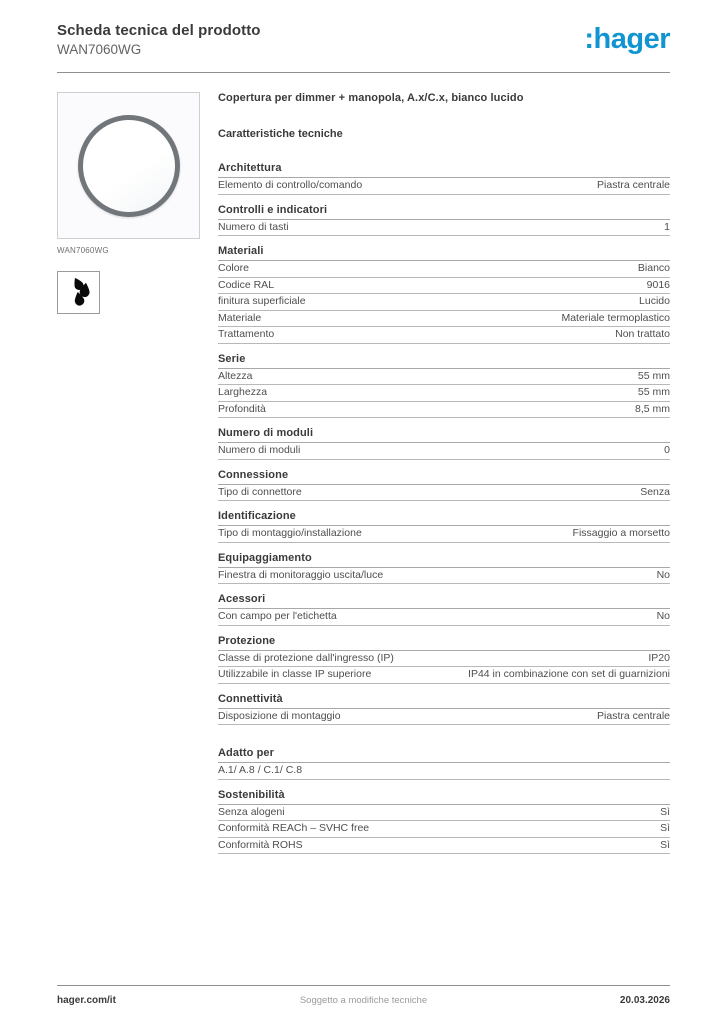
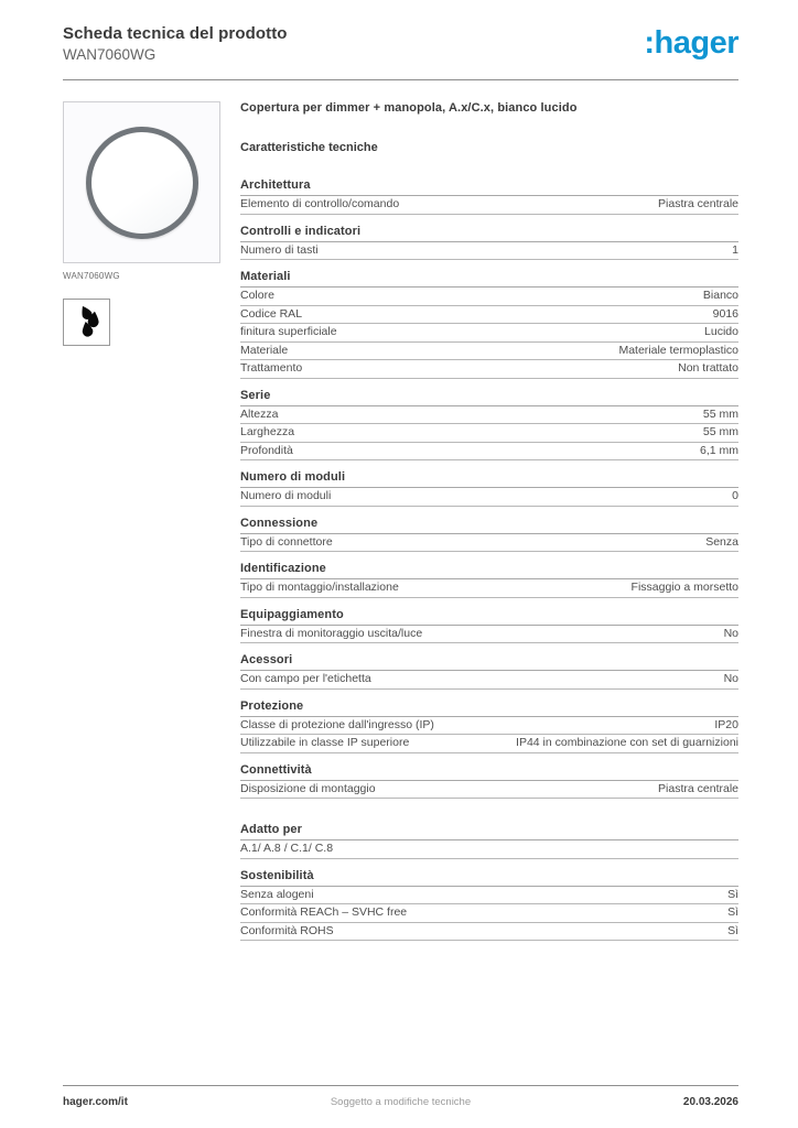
  Scheda tecnica del prodotto
  WAN7060WG
  :hager
  WAN7060WG
  Copertura per dimmer + manopola, A.x/C.x, bianco lucido
  Caratteristiche tecniche
  Architettura
  Elemento di controllo/comando
  Piastra centrale
  Controlli e indicatori
  Numero di tasti
  1
  Materiali
  Colore
  Bianco
  Codice RAL
  9016
  finitura superficiale
  Lucido
  Materiale
  Materiale termoplastico
  Trattamento
  Non trattato
  Serie
  Altezza
  55 mm
  Larghezza
  55 mm
  Profondità
- 8,5 mm
+ 6,1 mm
  Numero di moduli
  Numero di moduli
  0
  Connessione
  Tipo di connettore
  Senza
  Identificazione
  Tipo di montaggio/installazione
  Fissaggio a morsetto
  Equipaggiamento
  Finestra di monitoraggio uscita/luce
  No
  Acessori
  Con campo per l'etichetta
  No
  Protezione
  Classe di protezione dall'ingresso (IP)
  IP20
  Utilizzabile in classe IP superiore
  IP44 in combinazione con set di guarnizioni
  Connettività
  Disposizione di montaggio
  Piastra centrale
  Adatto per
  A.1/ A.8 / C.1/ C.8
  Sostenibilità
  Senza alogeni
  Sì
  Conformità REACh – SVHC free
  Sì
  Conformità ROHS
  Sì
  hager.com/it
  Soggetto a modifiche tecniche
  20.03.2026
